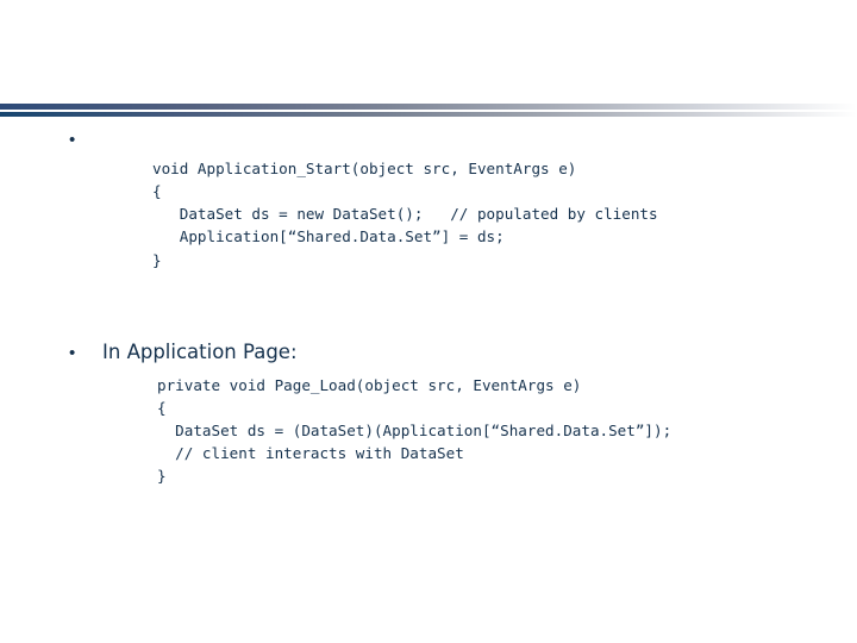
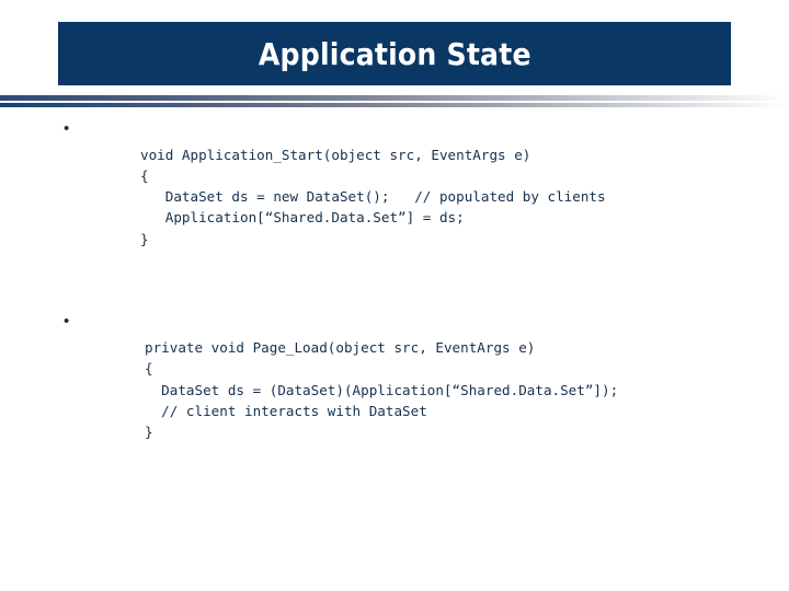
+ Application State
  •
  void Application_Start(object src, EventArgs e)
  {
  DataSet ds = new DataSet(); // populated by clients
  Application[“Shared.Data.Set”] = ds;
  }
  •
- In Application Page:
  private void Page_Load(object src, EventArgs e)
  {
  DataSet ds = (DataSet)(Application[“Shared.Data.Set”]);
  // client interacts with DataSet
  }
